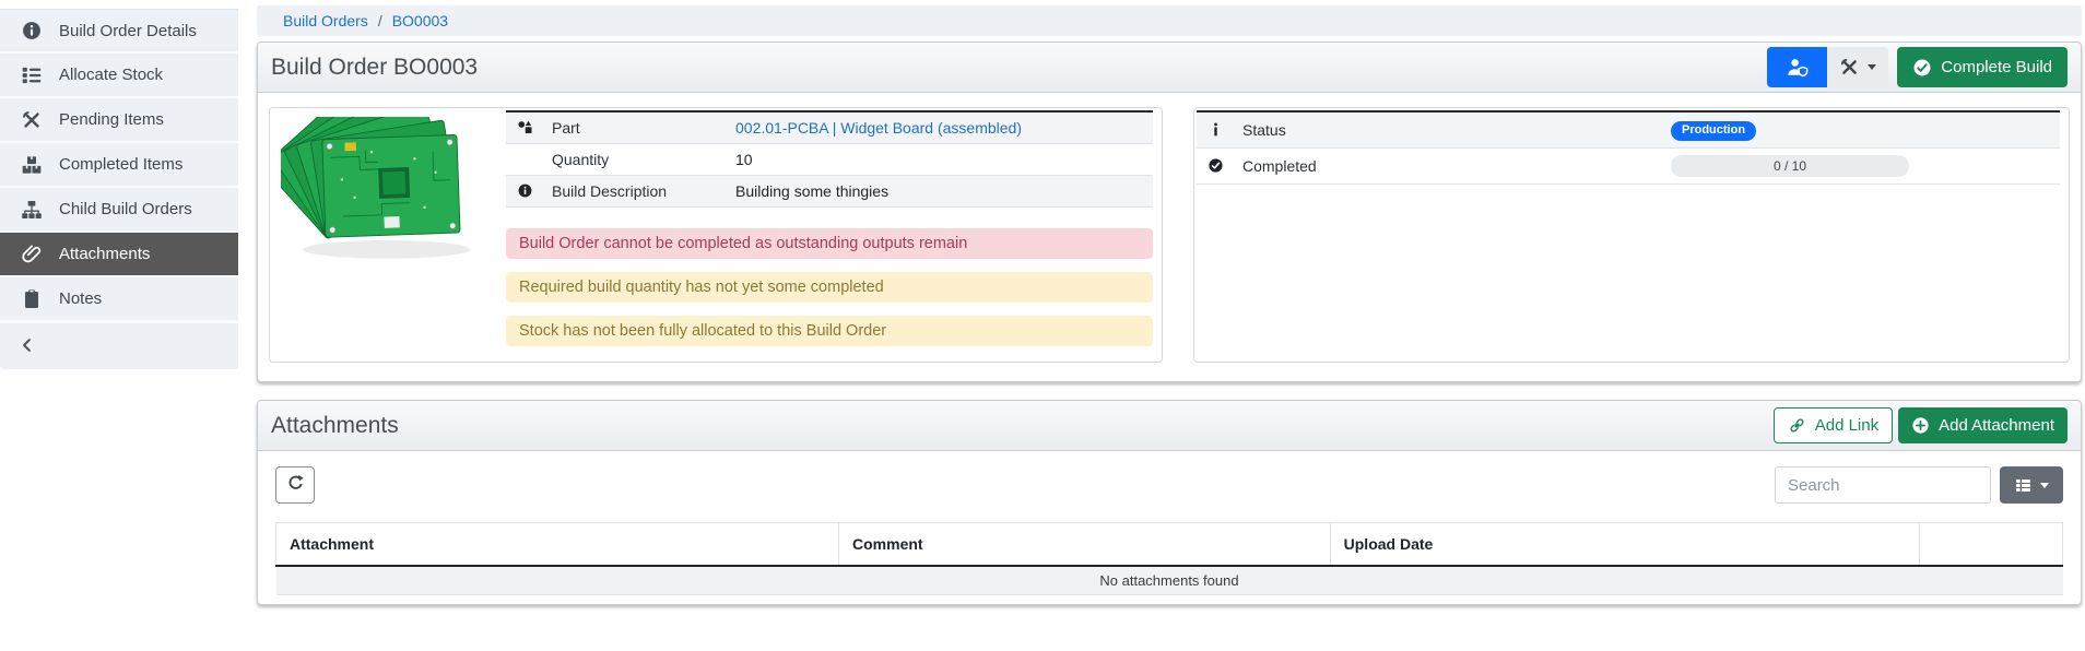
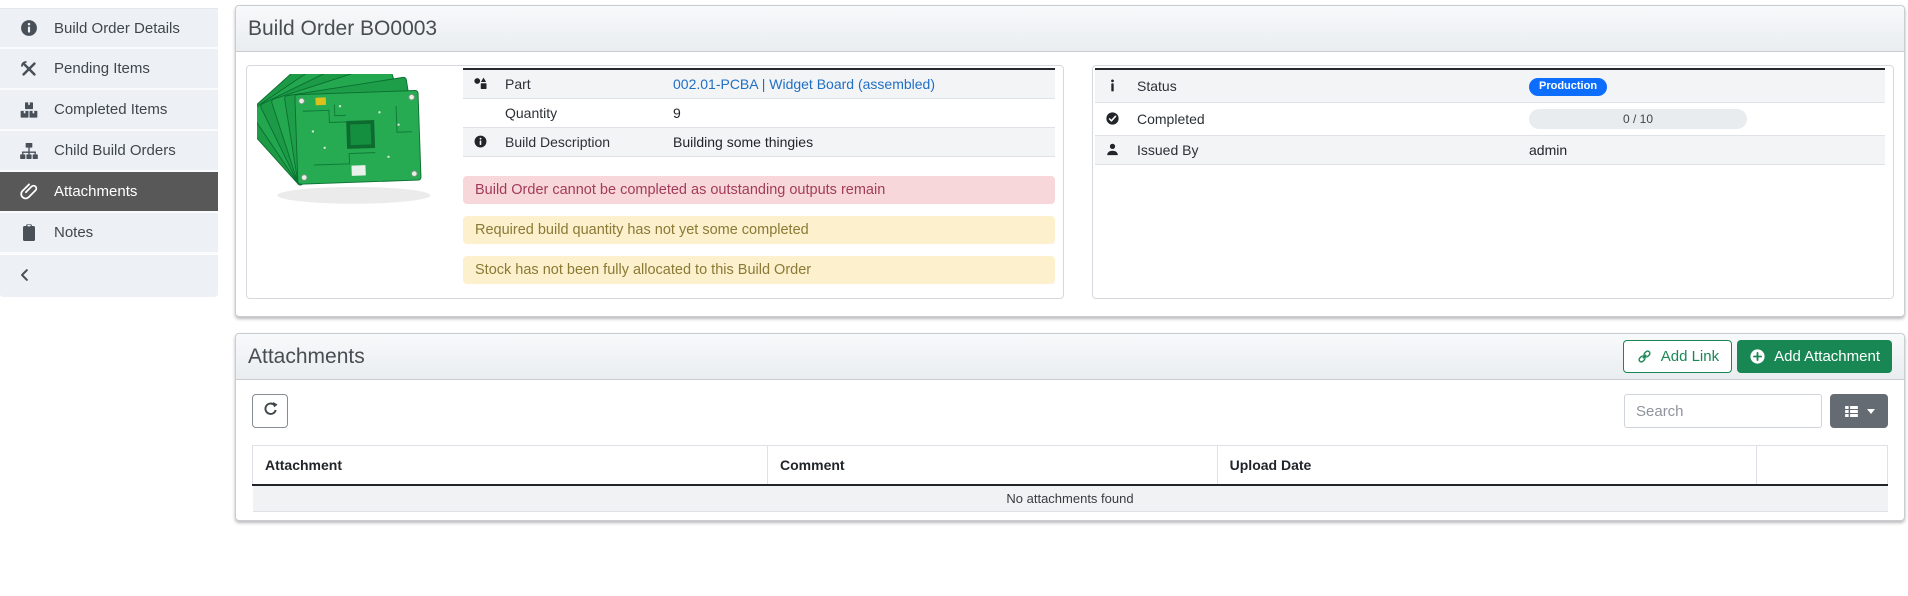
  Build Order Details
- Allocate Stock
  Pending Items
  Completed Items
  Child Build Orders
  Attachments
  Notes
- Build Orders
- /
- BO0003
  Build Order BO0003
- Complete Build
  	Part	002.01-PCBA | Widget Board (assembled)
- 	Quantity	10
+ 	Quantity	9
  	Build Description	Building some thingies
  Build Order cannot be completed as outstanding outputs remain
  Required build quantity has not yet some completed
  Stock has not been fully allocated to this Build Order
  	Status	Production
  	Completed	0 / 10
+ 	Issued By	admin
  Attachments
  Add Link
  Add Attachment
  Search
  Attachment	Comment	Upload Date
  No attachments found
